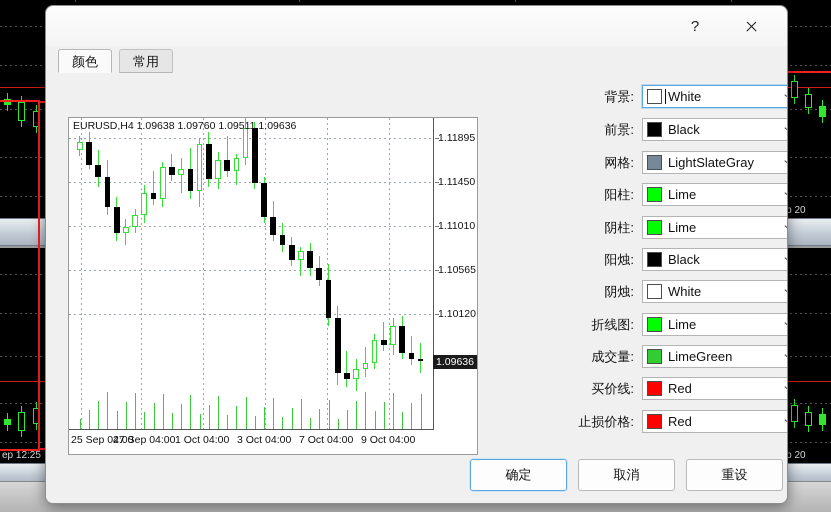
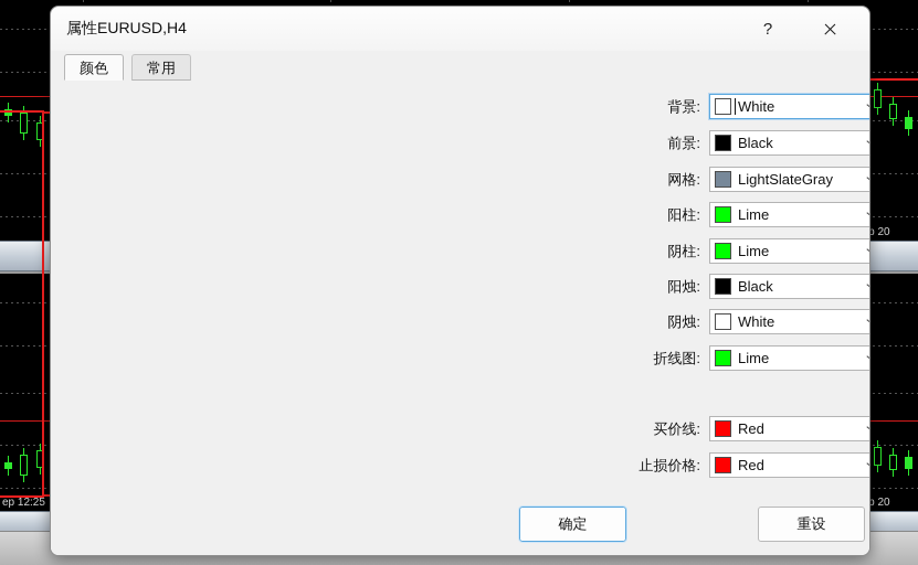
  ep 12:25
+ 属性EURUSD,H4
  ?
  颜色
  常用
- EURUSD,H4 1.09638 1.09760 1.09511 1.09636
- 1.09636
- 1.11895
- 1.11450
- 1.11010
- 1.10565
- 1.10120
- 25 Sep 04:00
- 27 Sep 04:00
- 1 Oct 04:00
- 3 Oct 04:00
- 7 Oct 04:00
- 9 Oct 04:00
  背景:
  White
  前景:
  Black
  网格:
  LightSlateGray
  阳柱:
  Lime
  阴柱:
  Lime
  阳烛:
  Black
  阴烛:
  White
  折线图:
  Lime
- 成交量:
- LimeGreen
  买价线:
  Red
  止损价格:
  Red
  确定
- 取消
  重设
